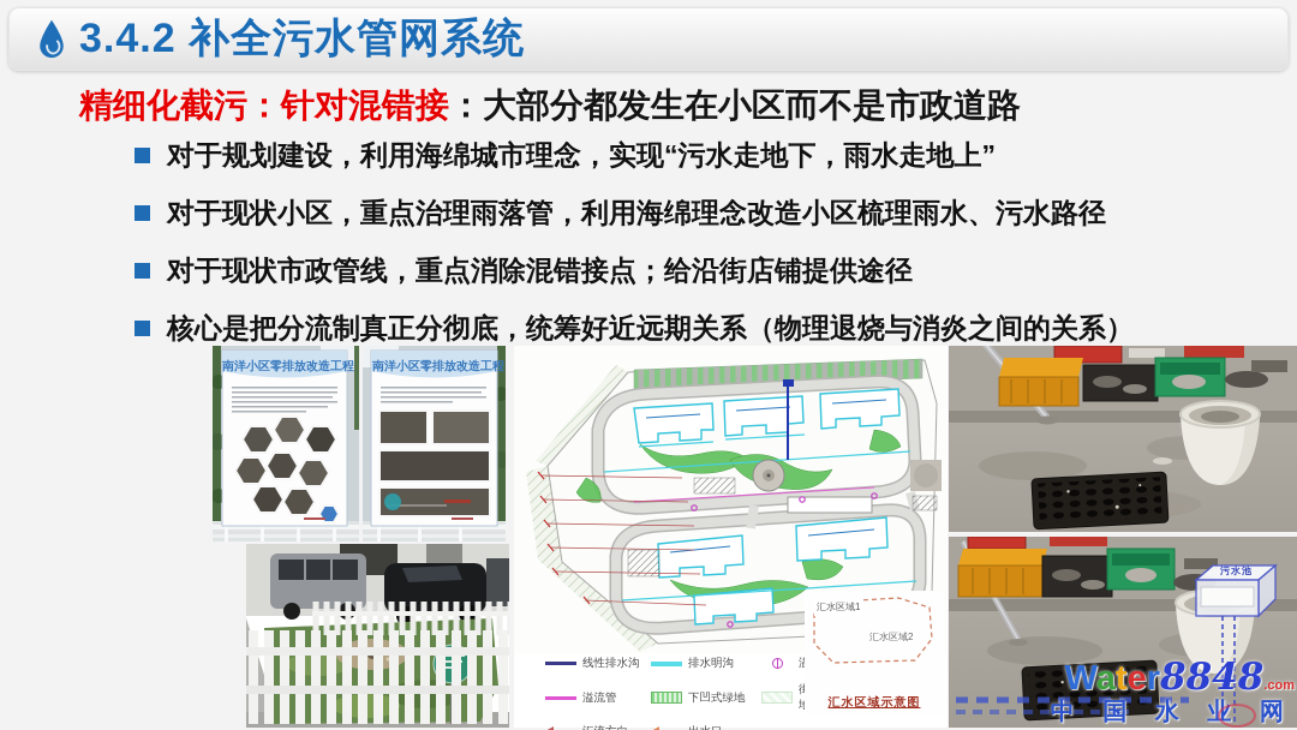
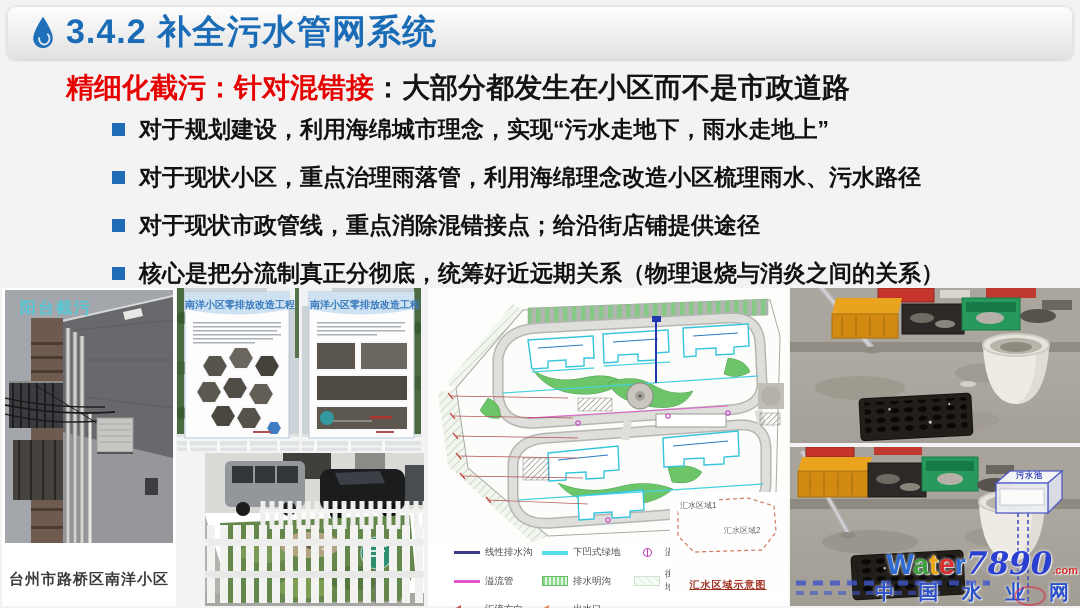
  3.4.2 补全污水管网系统
  精细化截污：针对混错接：大部分都发生在小区而不是市政道路
  对于规划建设，利用海绵城市理念，实现“污水走地下，雨水走地上”
  对于现状小区，重点治理雨落管，利用海绵理念改造小区梳理雨水、污水路径
  对于现状市政管线，重点消除混错接点；给沿街店铺提供途径
  核心是把分流制真正分彻底，统筹好近远期关系（物理退烧与消炎之间的关系）
+ 阳台截污
+ 台州市路桥区南洋小区
  南洋小区零排放改造工程
  南洋小区零排放改造工程
  线性排水沟
- 排水明沟
+ 下凹式绿地
  溢流管
- 下凹式绿地
+ 排水明沟
  汇水区域1
  汇水区域2
  汇水区域示意图
  污水池
- Water8848.com
+ Water7890.com
  中 国 水 业 网
